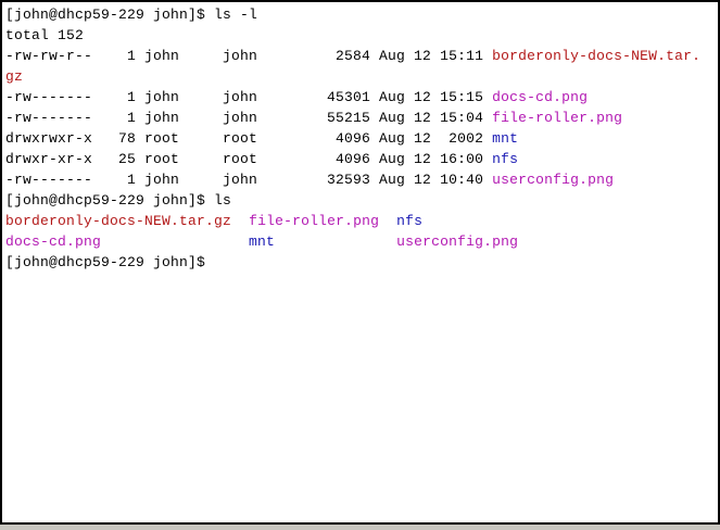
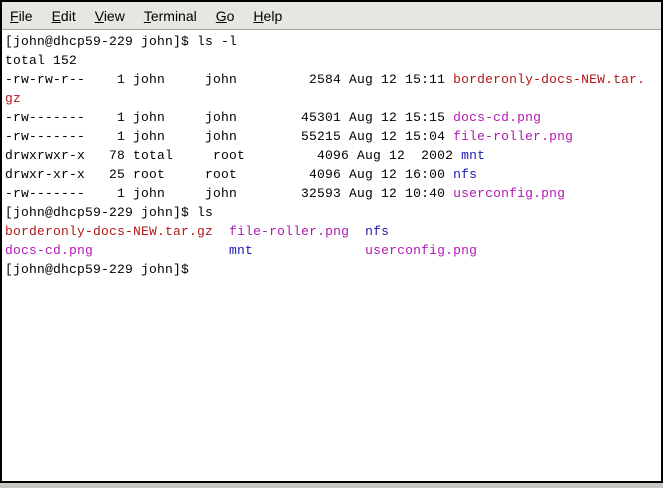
+ File
+ Edit
+ View
+ Terminal
+ Go
+ Help
- [john@dhcp59-229 john]$ ls -l total 152 -rw-rw-r-- 1 john john 2584 Aug 12 15:11 borderonly-docs-NEW.tar. gz -rw------- 1 john john 45301 Aug 12 15:15 docs-cd.png -rw------- 1 john john 55215 Aug 12 15:04 file-roller.png drwxrwxr-x 78 root root 4096 Aug 12 2002 mnt drwxr-xr-x 25 root root 4096 Aug 12 16:00 nfs -rw------- 1 john john 32593 Aug 12 10:40 userconfig.png [john@dhcp59-229 john]$ ls borderonly-docs-NEW.tar.gz file-roller.png nfs docs-cd.png mnt userconfig.png [john@dhcp59-229 john]$
+ [john@dhcp59-229 john]$ ls -l total 152 -rw-rw-r-- 1 john john 2584 Aug 12 15:11 borderonly-docs-NEW.tar. gz -rw------- 1 john john 45301 Aug 12 15:15 docs-cd.png -rw------- 1 john john 55215 Aug 12 15:04 file-roller.png drwxrwxr-x 78 total root 4096 Aug 12 2002 mnt drwxr-xr-x 25 root root 4096 Aug 12 16:00 nfs -rw------- 1 john john 32593 Aug 12 10:40 userconfig.png [john@dhcp59-229 john]$ ls borderonly-docs-NEW.tar.gz file-roller.png nfs docs-cd.png mnt userconfig.png [john@dhcp59-229 john]$
